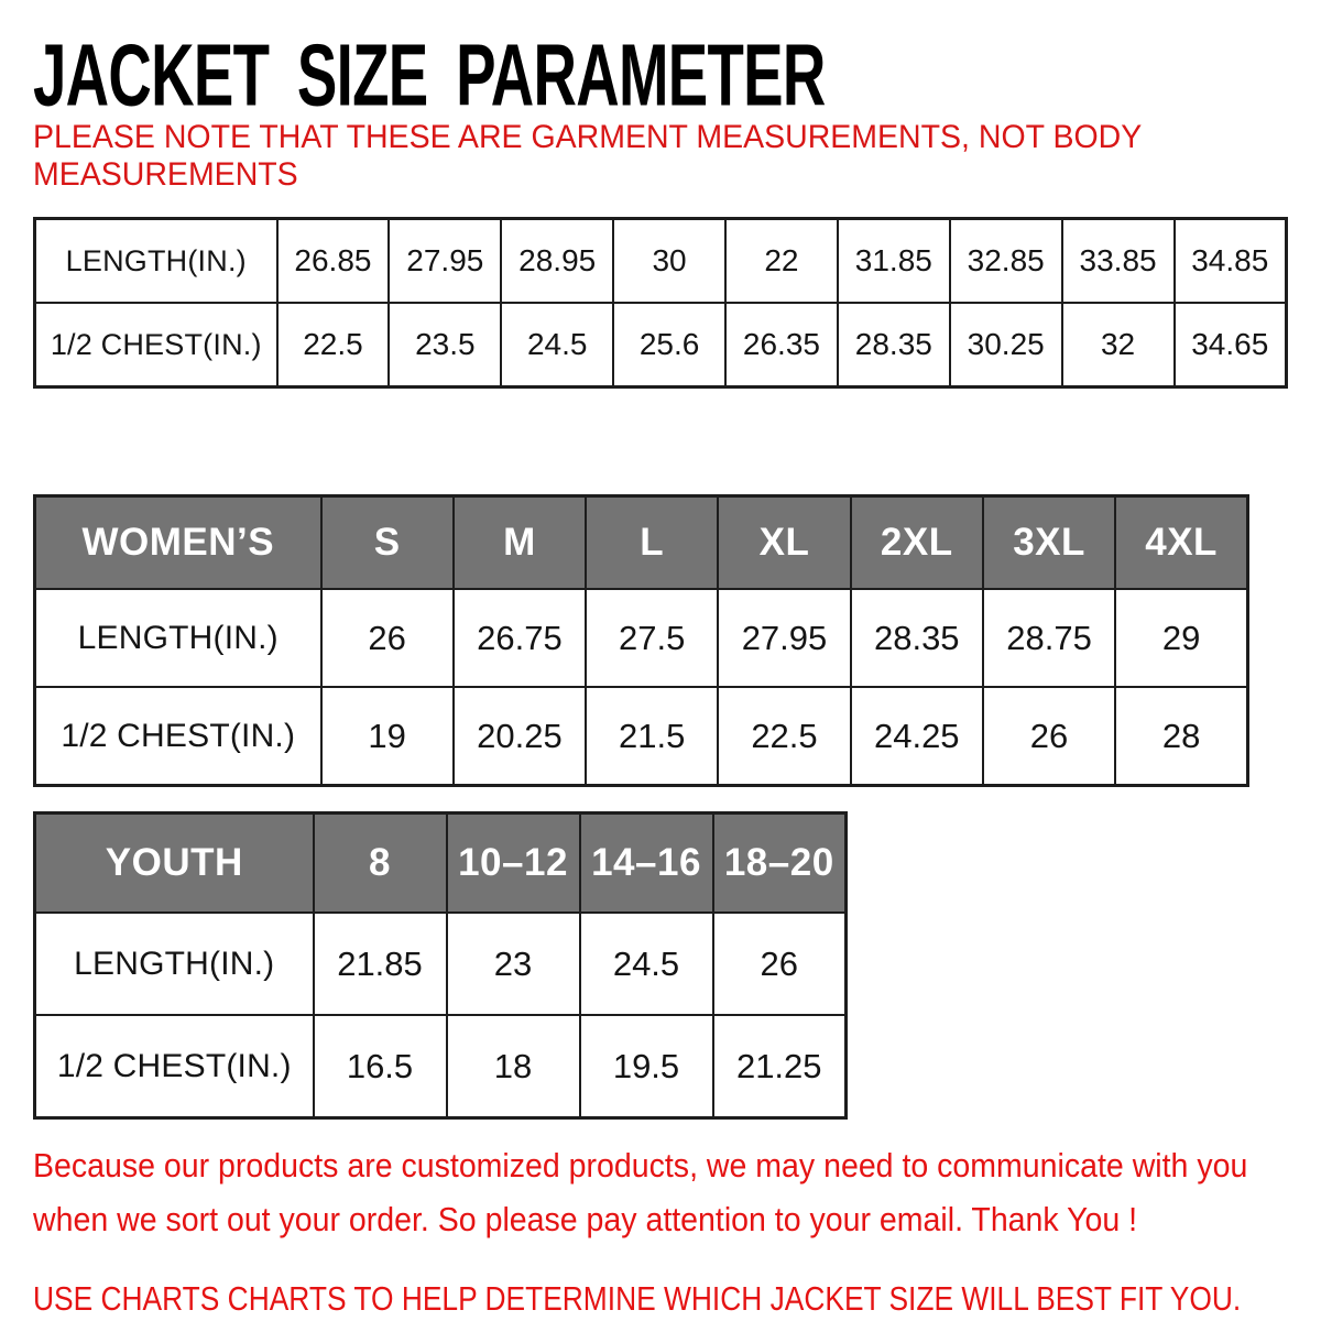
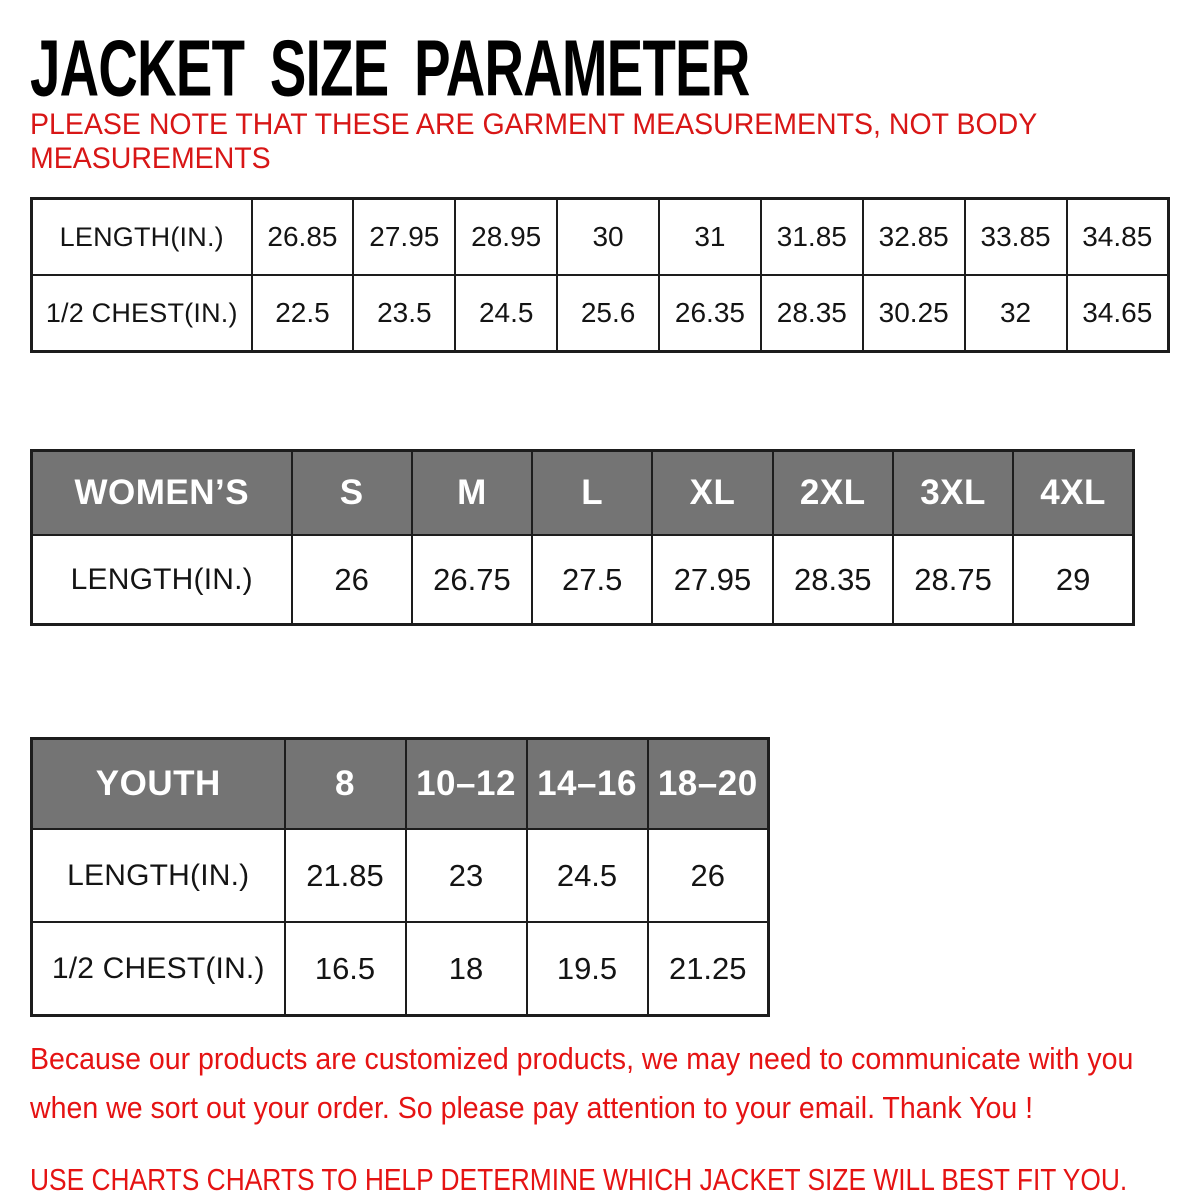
  JACKET SIZE PARAMETER
  PLEASE NOTE THAT THESE ARE GARMENT MEASUREMENTS, NOT BODY
  MEASUREMENTS
- LENGTH(IN.)	26.85	27.95	28.95	30	22	31.85	32.85	33.85	34.85
+ LENGTH(IN.)	26.85	27.95	28.95	30	31	31.85	32.85	33.85	34.85
  1/2 CHEST(IN.)	22.5	23.5	24.5	25.6	26.35	28.35	30.25	32	34.65
  WOMEN’S	S	M	L	XL	2XL	3XL	4XL
  LENGTH(IN.)	26	26.75	27.5	27.95	28.35	28.75	29
- 1/2 CHEST(IN.)	19	20.25	21.5	22.5	24.25	26	28
  YOUTH	8	10–12	14–16	18–20
  LENGTH(IN.)	21.85	23	24.5	26
  1/2 CHEST(IN.)	16.5	18	19.5	21.25
  Because our products are customized products, we may need to communicate with you
  when we sort out your order. So please pay attention to your email. Thank You !
  USE CHARTS CHARTS TO HELP DETERMINE WHICH JACKET SIZE WILL BEST FIT YOU.
